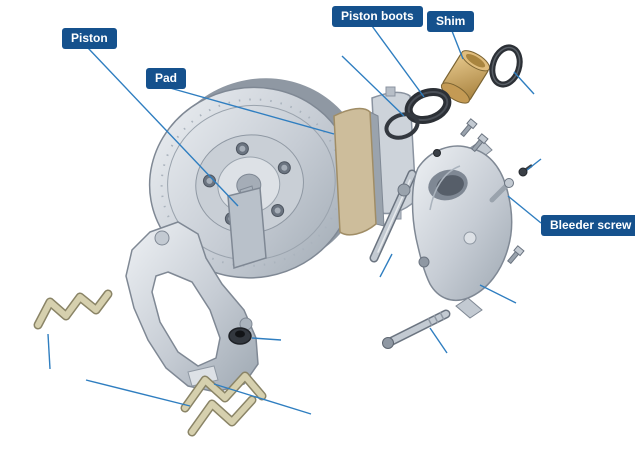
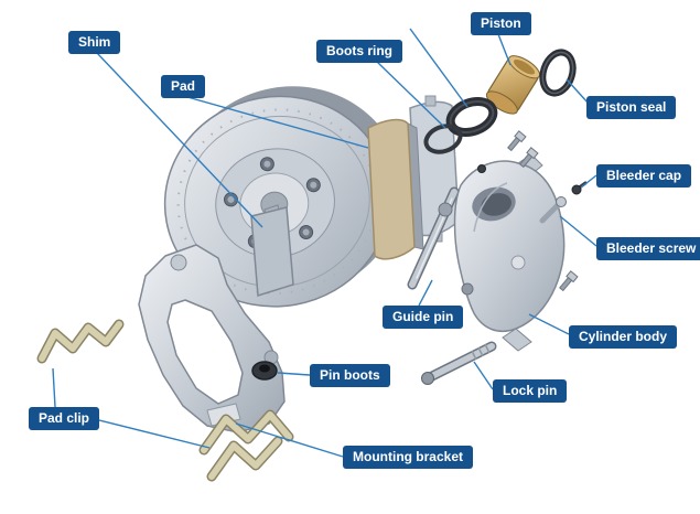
- Piston
+ Shim
  Pad
- Piston boots
- Shim
+ Piston
+ Boots ring
+ Piston seal
+ Bleeder cap
  Bleeder screw
+ Guide pin
+ Cylinder body
+ Pin boots
+ Lock pin
+ Pad clip
+ Mounting bracket
